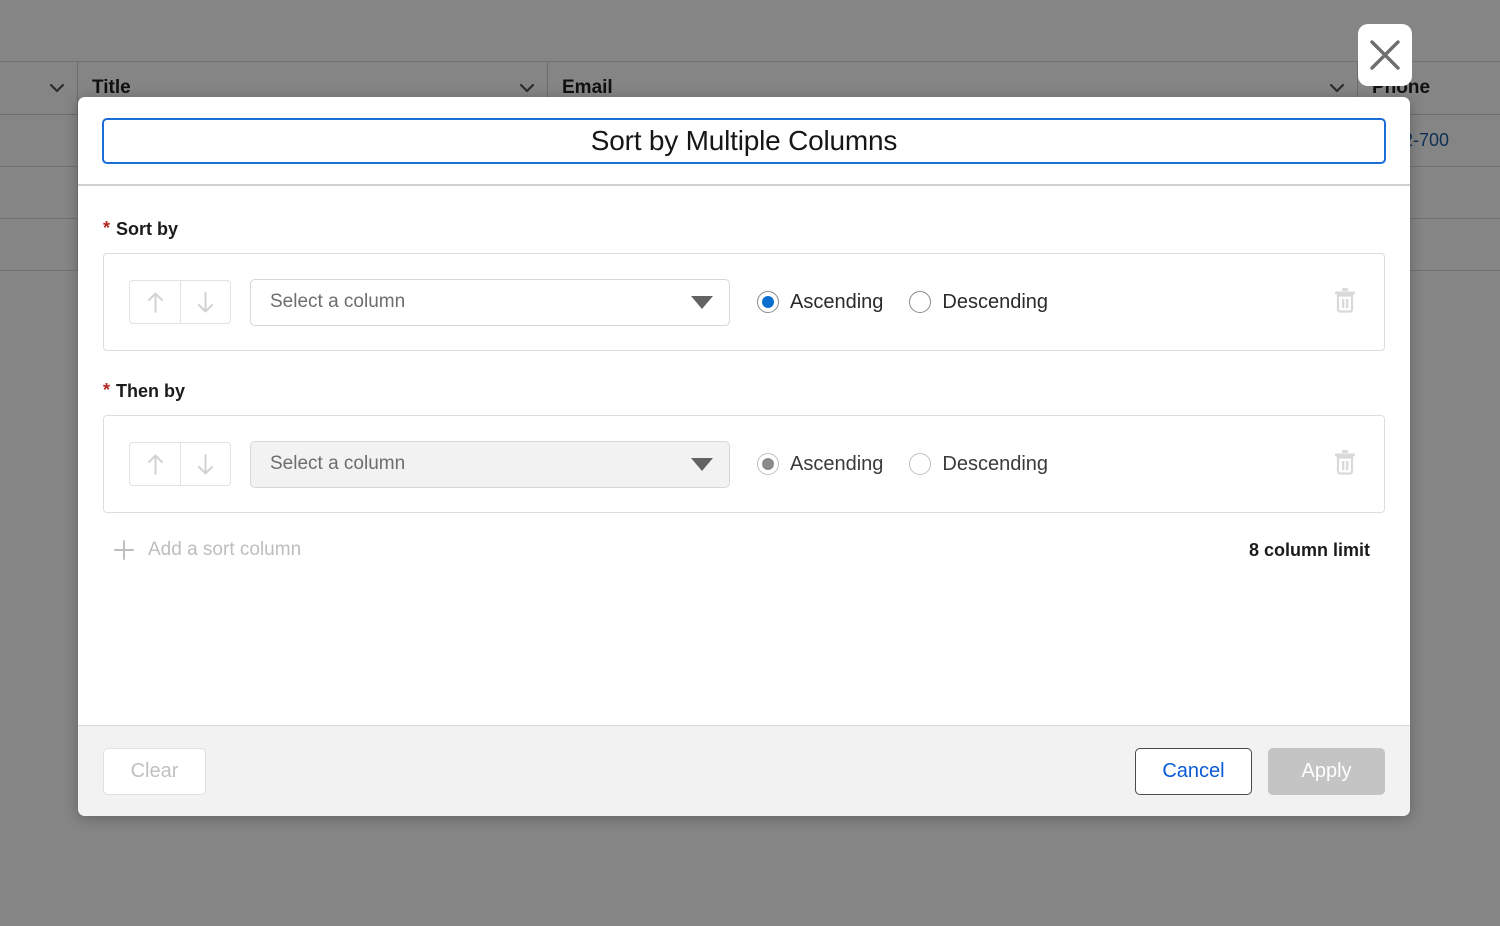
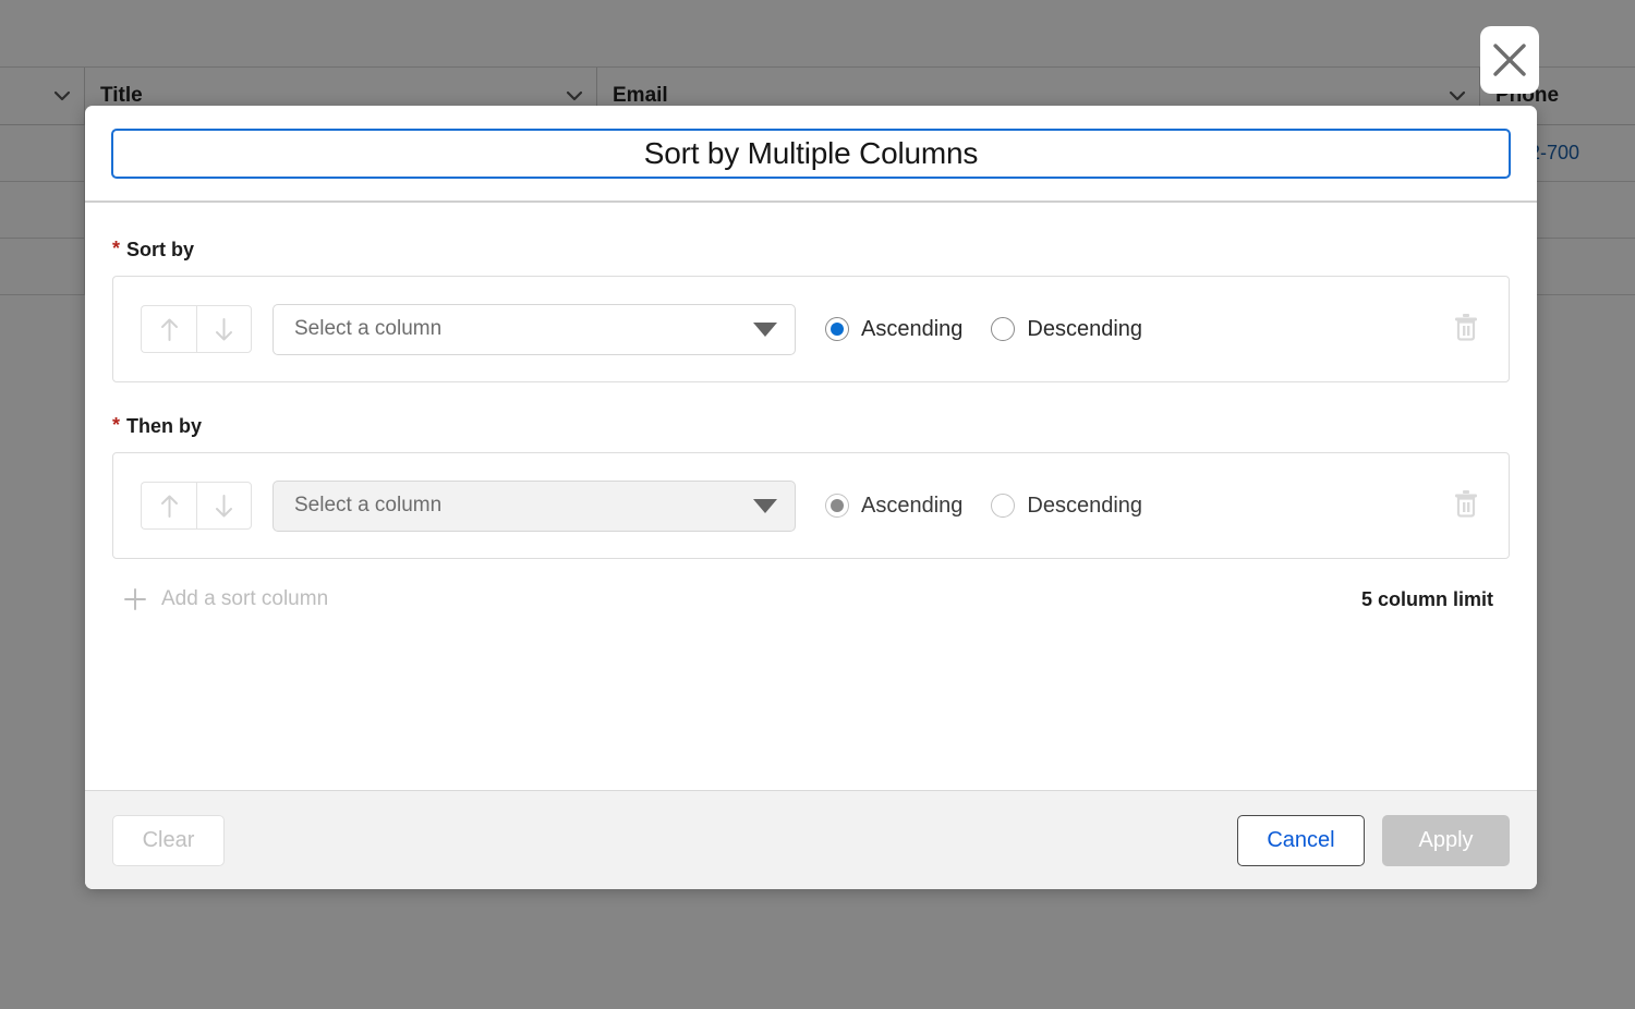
  Title
  Email
  Phone
  Sort by Multiple Columns
  *
  Sort by
  Select a column
  Ascending
  Descending
  *
  Then by
  Select a column
  Ascending
  Descending
  Add a sort column
- 8 column limit
+ 5 column limit
  Clear
  Cancel
  Apply
